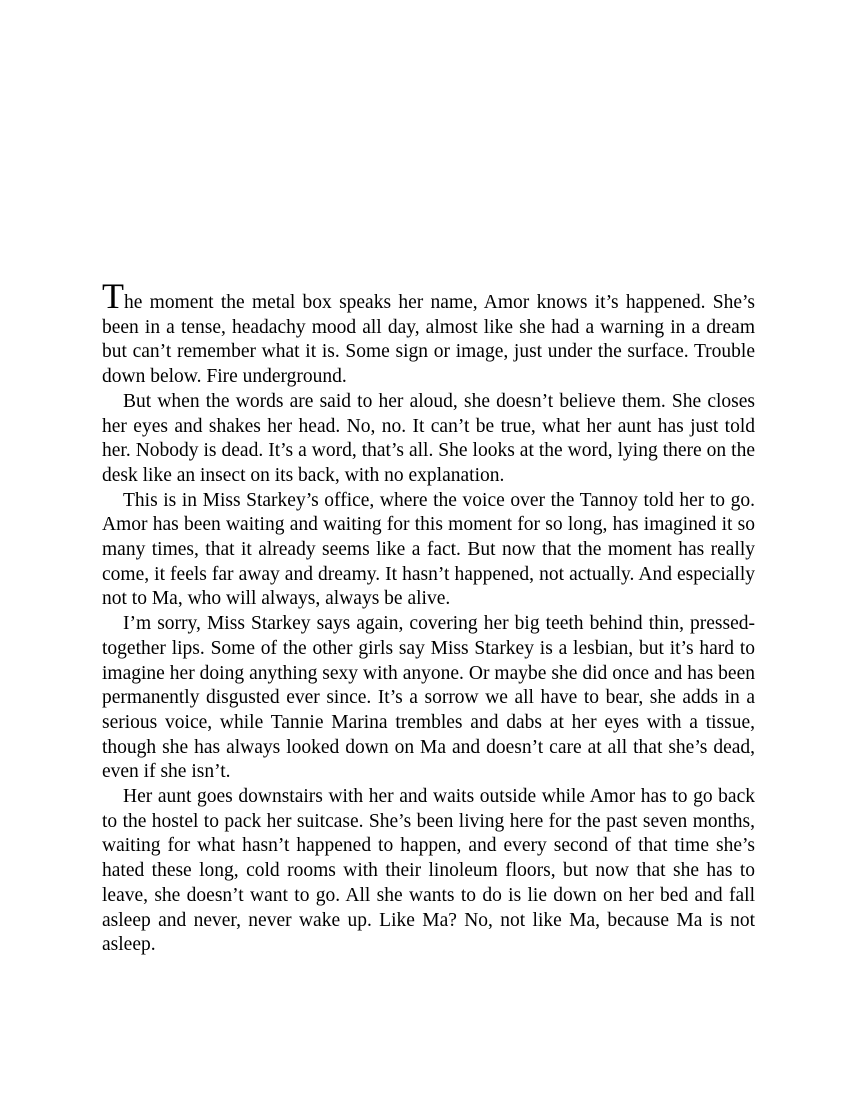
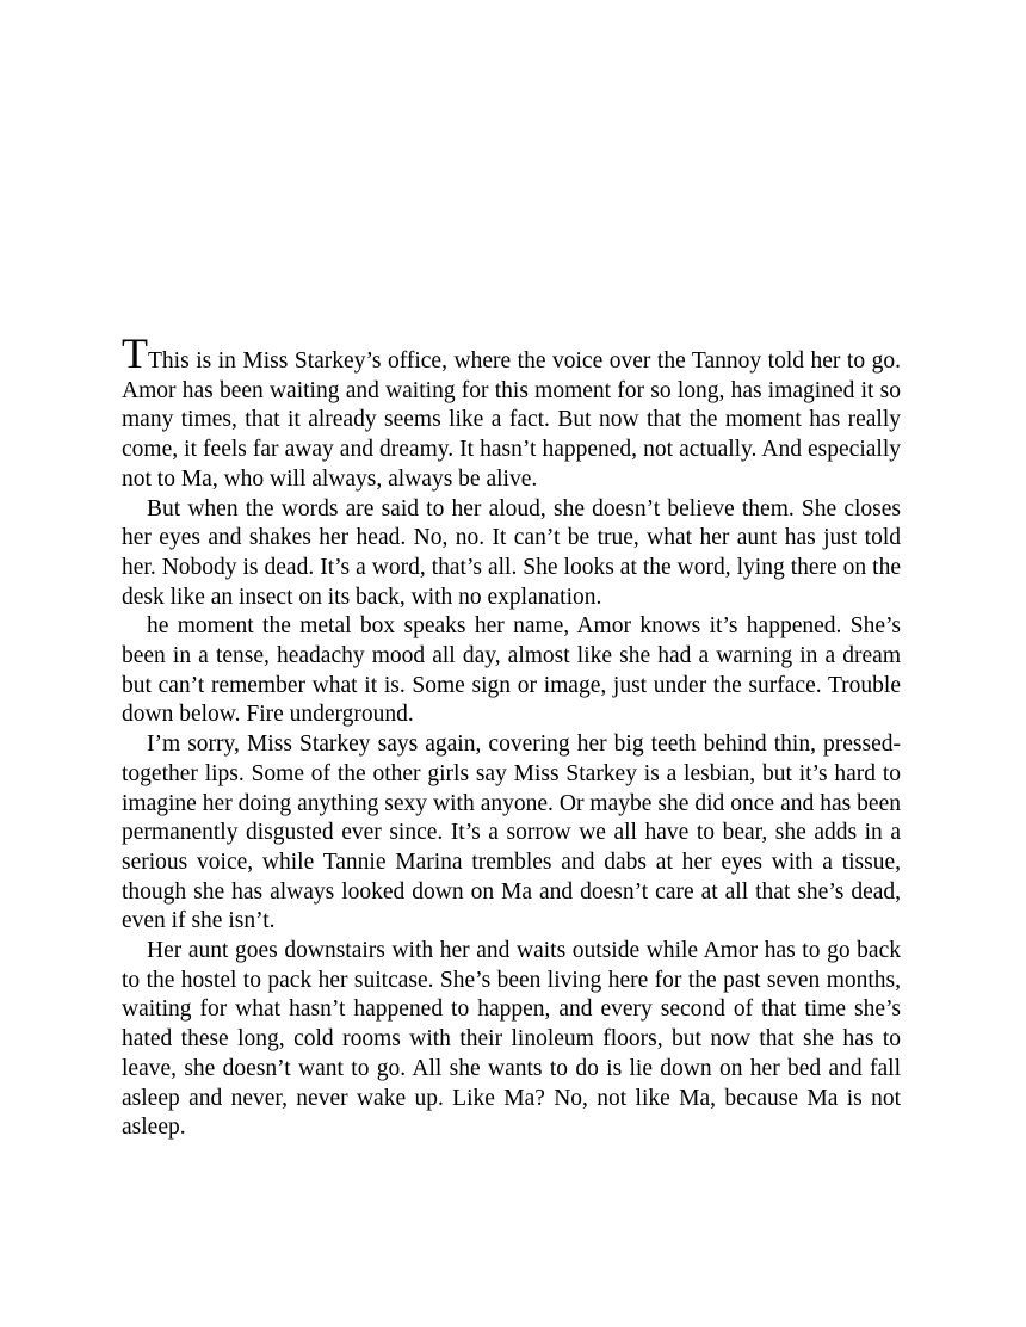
- The moment the metal box speaks her name, Amor knows it’s happened. She’s been in a tense, headachy mood all day, almost like she had a warning in a dream but can’t remember what it is. Some sign or image, just under the surface. Trouble down below. Fire underground.
+ TThis is in Miss Starkey’s office, where the voice over the Tannoy told her to go. Amor has been waiting and waiting for this moment for so long, has imagined it so many times, that it already seems like a fact. But now that the moment has really come, it feels far away and dreamy. It hasn’t happened, not actually. And especially not to Ma, who will always, always be alive.
  But when the words are said to her aloud, she doesn’t believe them. She closes her eyes and shakes her head. No, no. It can’t be true, what her aunt has just told her. Nobody is dead. It’s a word, that’s all. She looks at the word, lying there on the desk like an insect on its back, with no explanation.
- This is in Miss Starkey’s office, where the voice over the Tannoy told her to go. Amor has been waiting and waiting for this moment for so long, has imagined it so many times, that it already seems like a fact. But now that the moment has really come, it feels far away and dreamy. It hasn’t happened, not actually. And especially not to Ma, who will always, always be alive.
+ he moment the metal box speaks her name, Amor knows it’s happened. She’s been in a tense, headachy mood all day, almost like she had a warning in a dream but can’t remember what it is. Some sign or image, just under the surface. Trouble down below. Fire underground.
  I’m sorry, Miss Starkey says again, covering her big teeth behind thin, pressed-together lips. Some of the other girls say Miss Starkey is a lesbian, but it’s hard to imagine her doing anything sexy with anyone. Or maybe she did once and has been permanently disgusted ever since. It’s a sorrow we all have to bear, she adds in a serious voice, while Tannie Marina trembles and dabs at her eyes with a tissue, though she has always looked down on Ma and doesn’t care at all that she’s dead, even if she isn’t.
  Her aunt goes downstairs with her and waits outside while Amor has to go back to the hostel to pack her suitcase. She’s been living here for the past seven months, waiting for what hasn’t happened to happen, and every second of that time she’s hated these long, cold rooms with their linoleum floors, but now that she has to leave, she doesn’t want to go. All she wants to do is lie down on her bed and fall asleep and never, never wake up. Like Ma? No, not like Ma, because Ma is not asleep.
